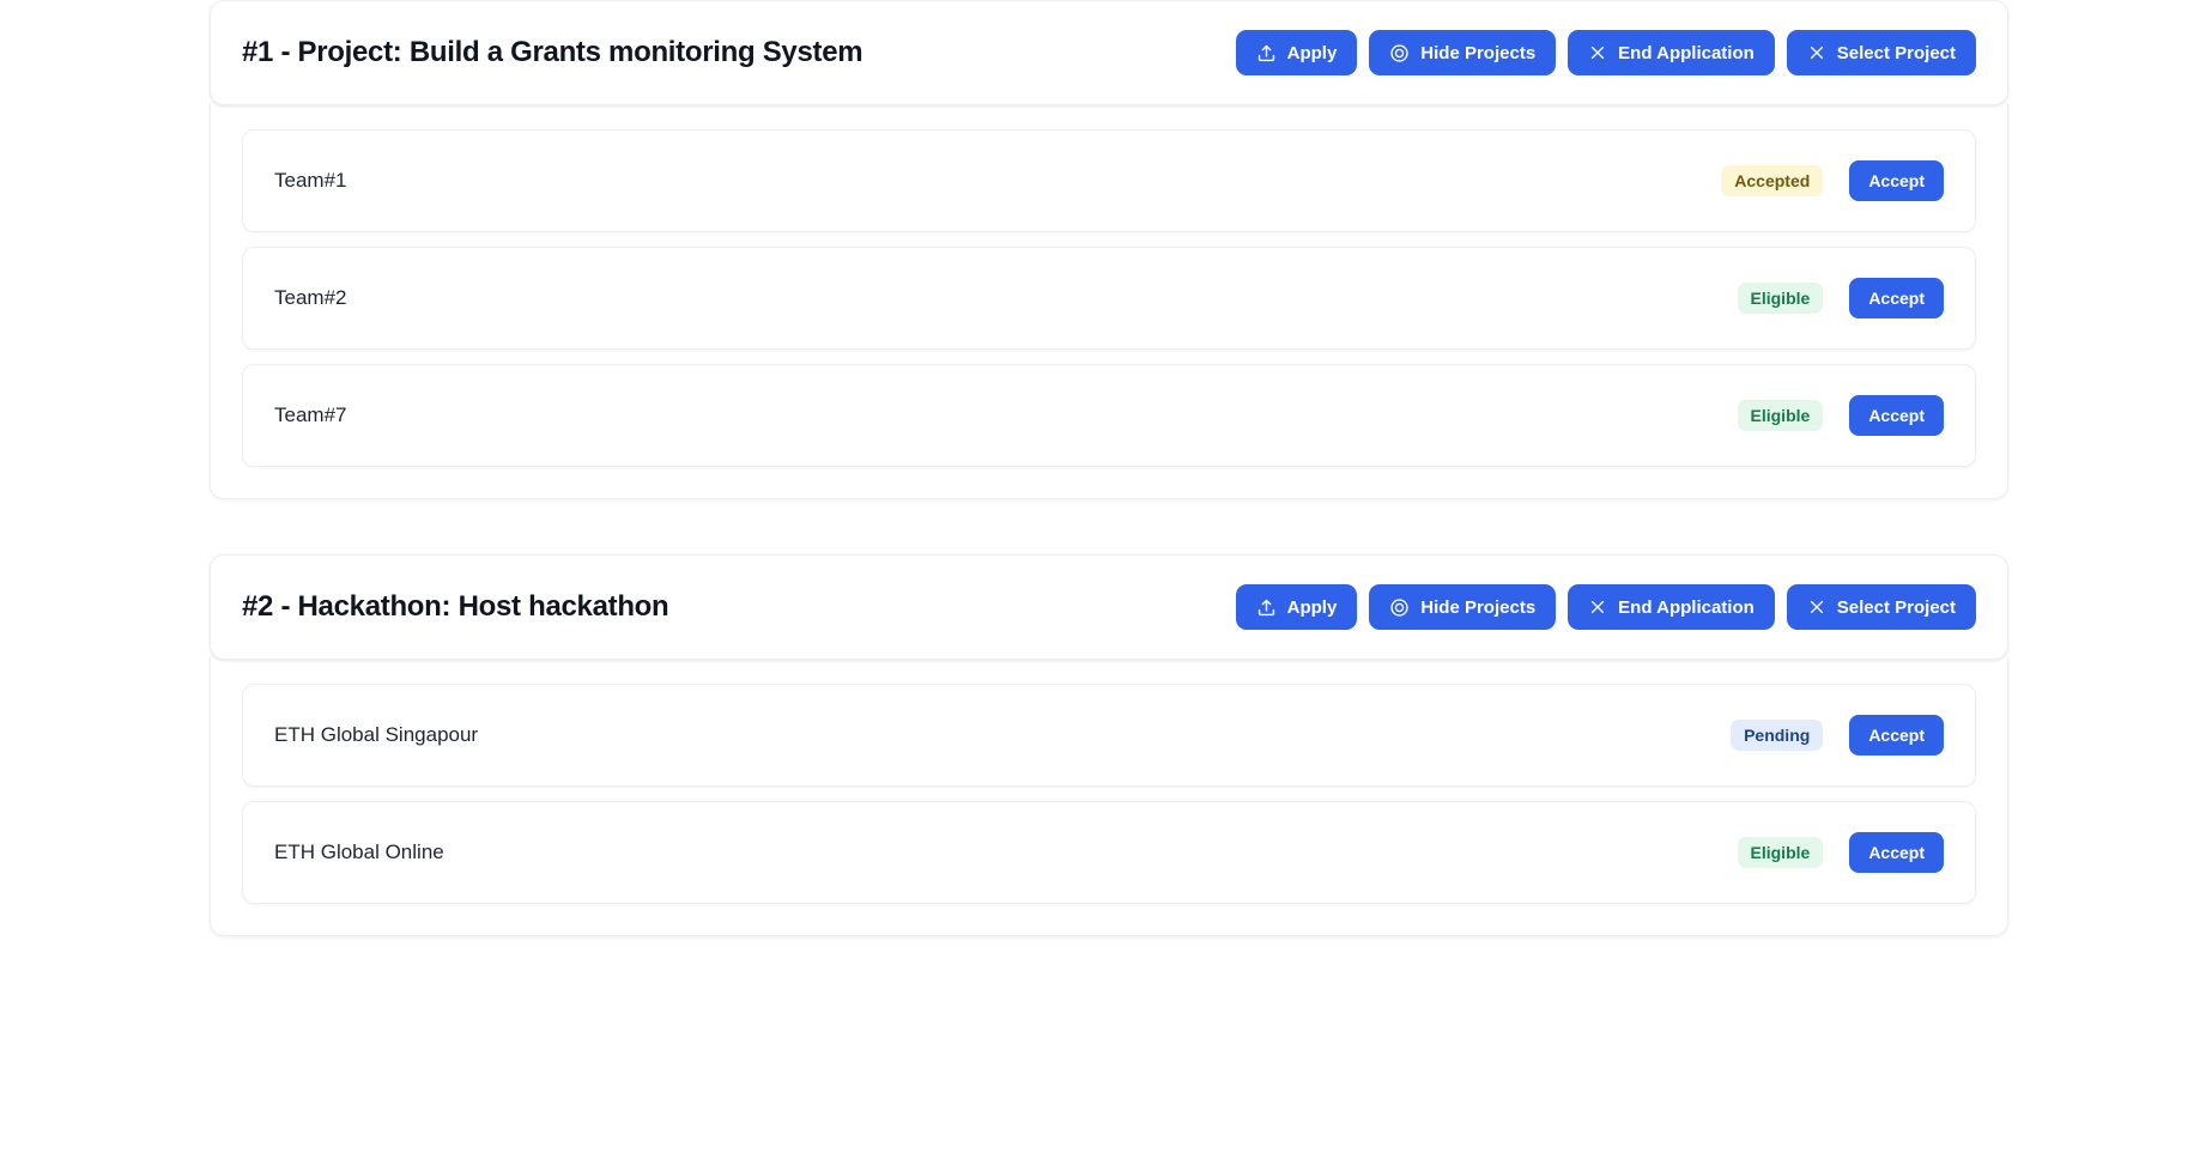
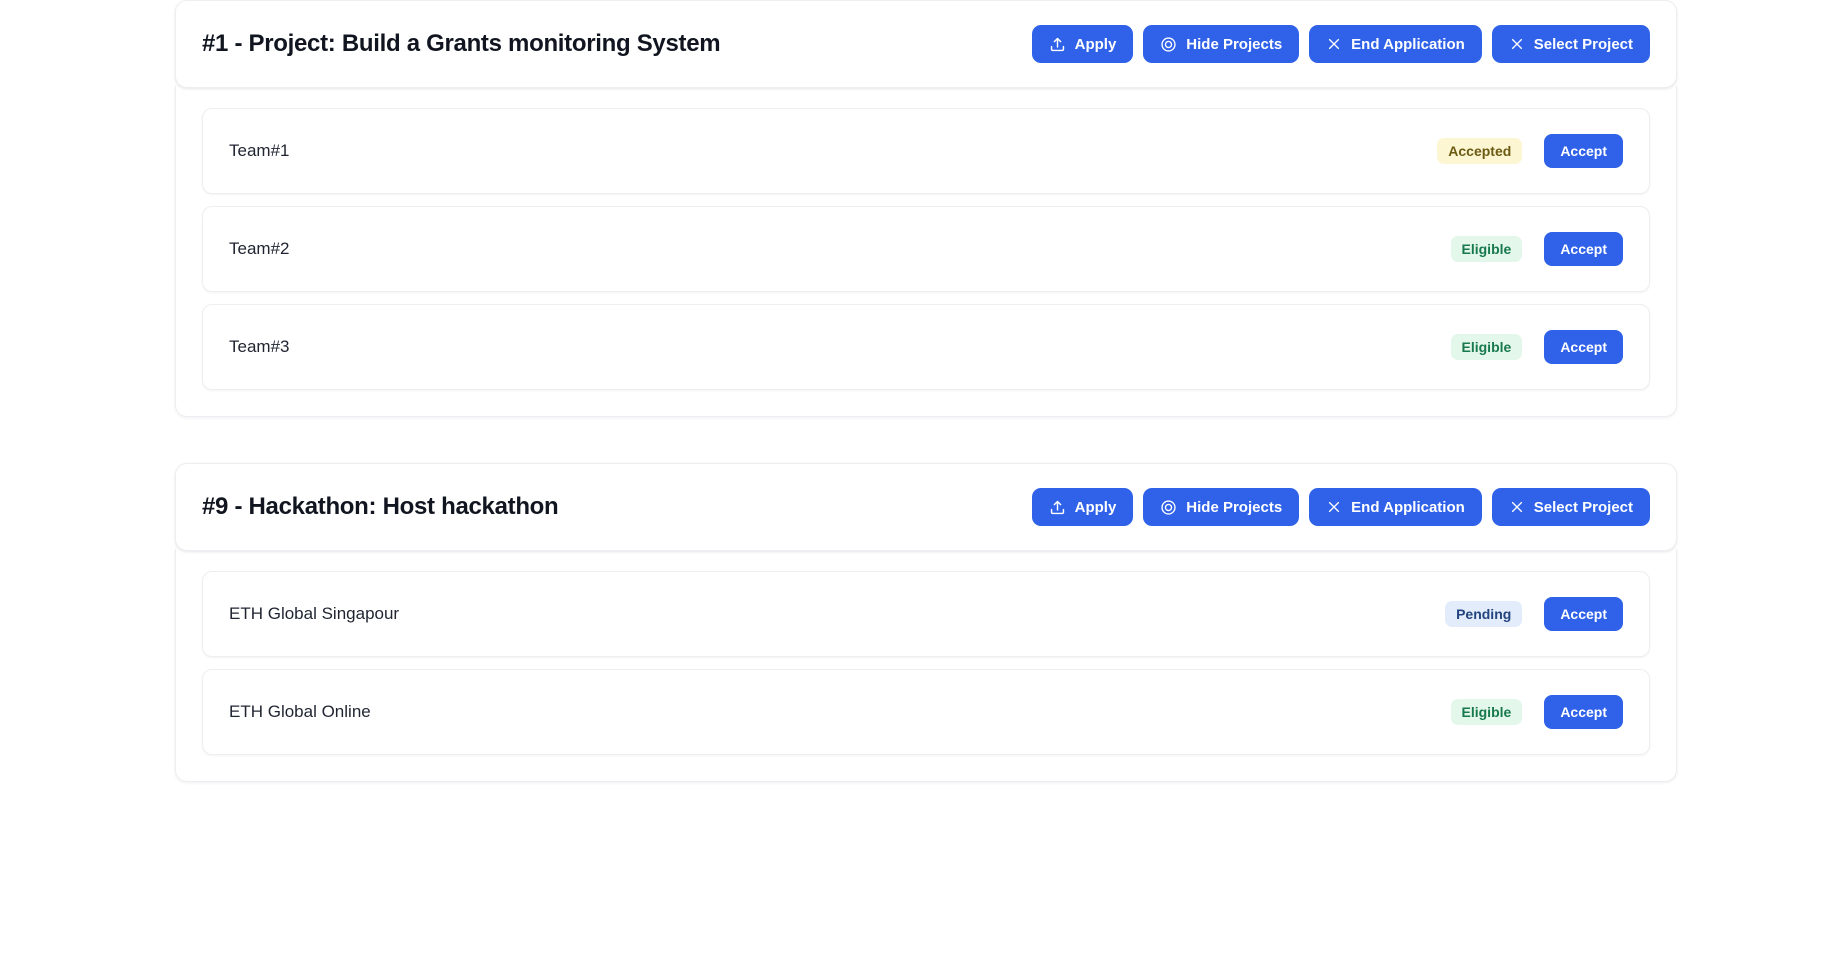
  #1 - Project: Build a Grants monitoring System
  Apply
  Hide Projects
  End Application
  Select Project
  Team#1
  Accepted
  Accept
  Team#2
  Eligible
  Accept
- Team#7
+ Team#3
  Eligible
  Accept
- #2 - Hackathon: Host hackathon
+ #9 - Hackathon: Host hackathon
  Apply
  Hide Projects
  End Application
  Select Project
  ETH Global Singapour
  Pending
  Accept
  ETH Global Online
  Eligible
  Accept
